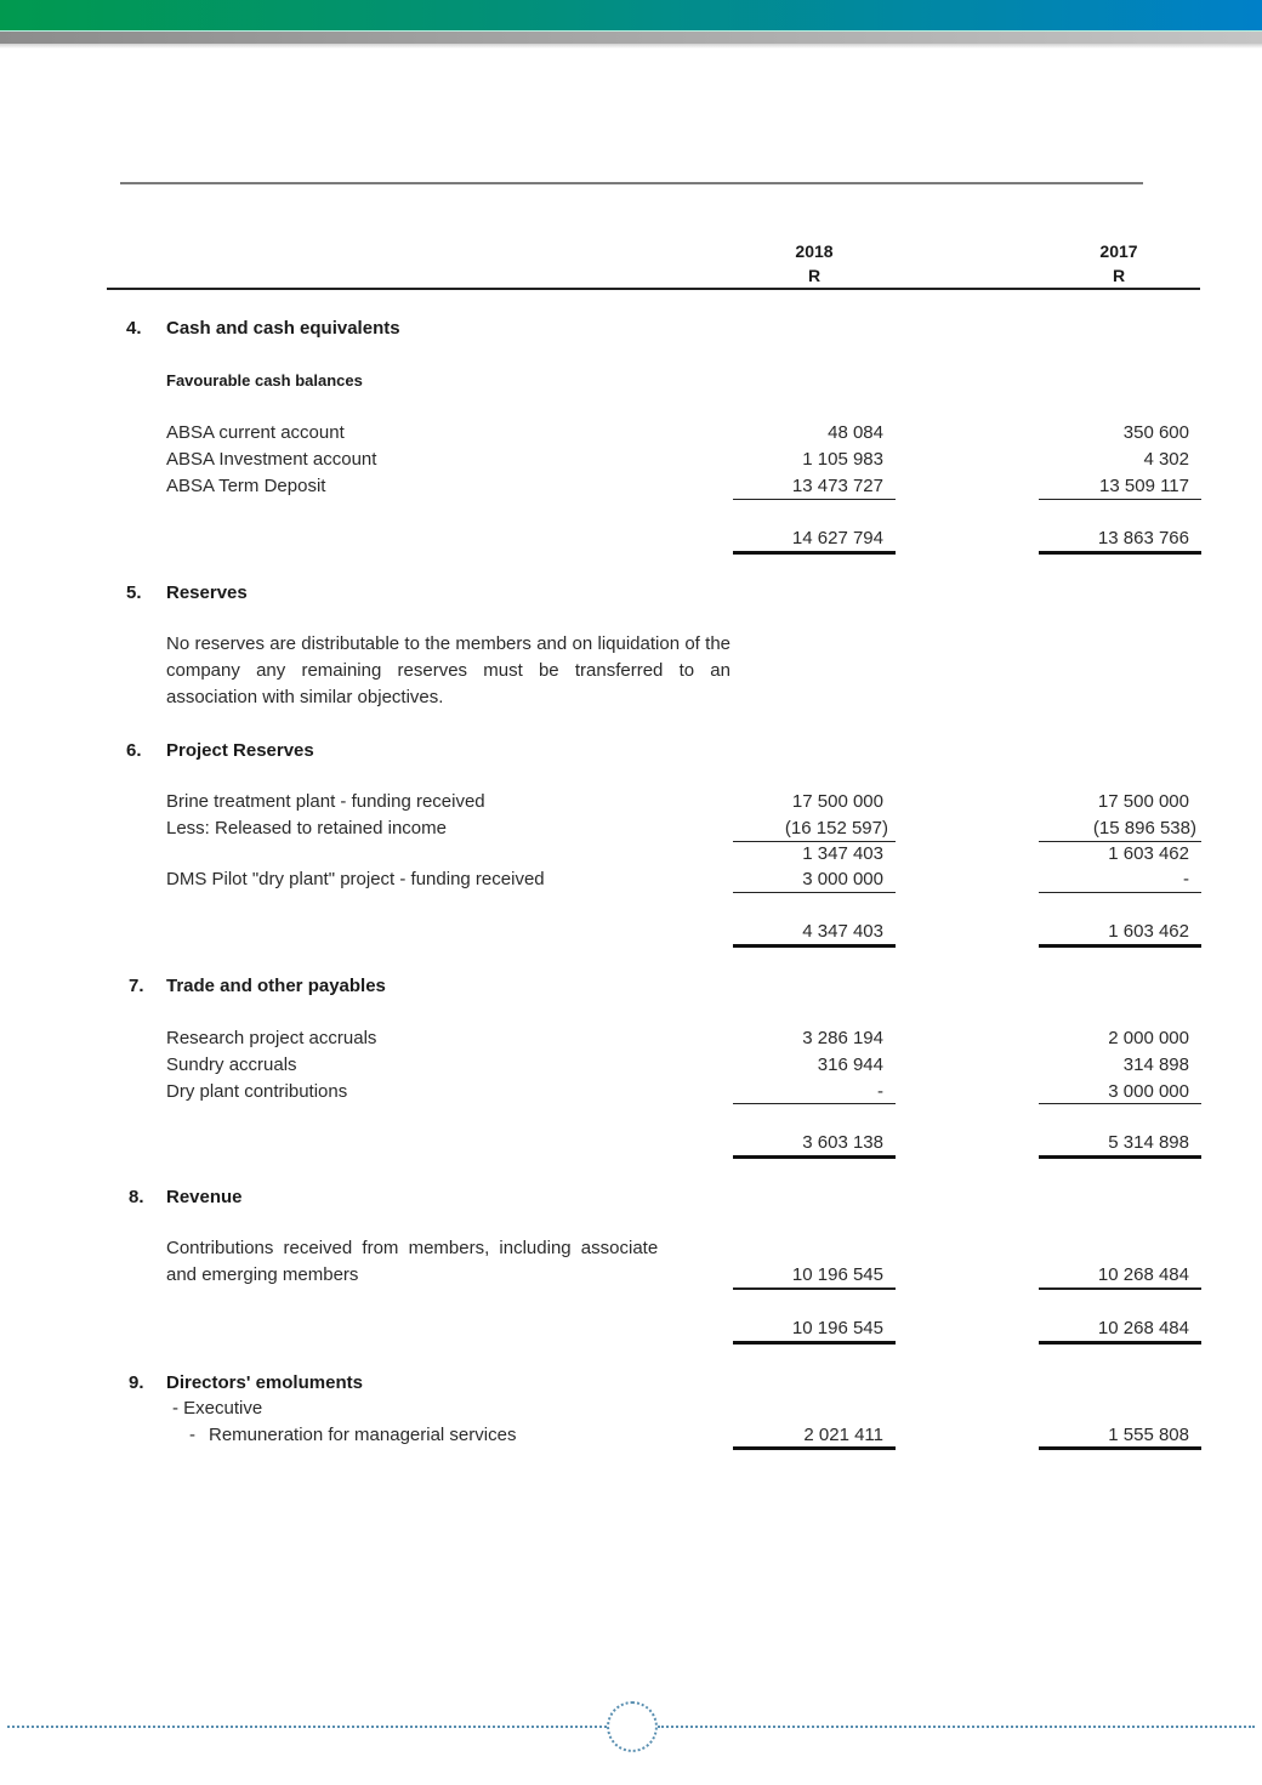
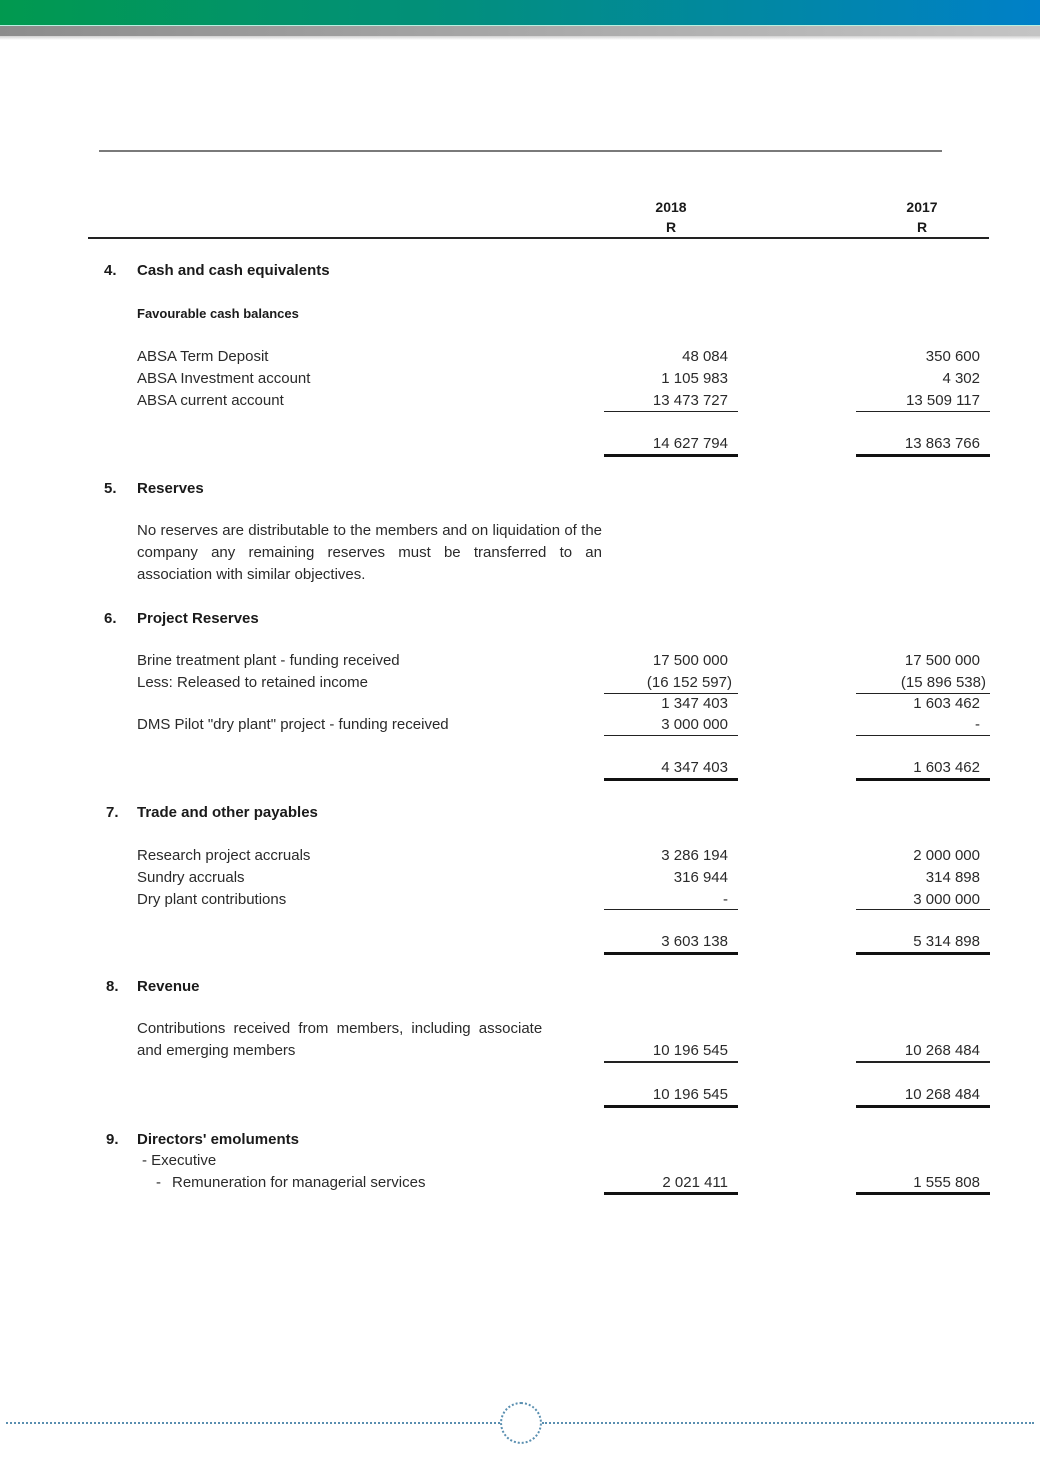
  2018
  R
  2017
  R
  4.
  Cash and cash equivalents
  Favourable cash balances
- ABSA current account
+ ABSA Term Deposit
  48 084
  350 600
  ABSA Investment account
  1 105 983
  4 302
- ABSA Term Deposit
+ ABSA current account
  13 473 727
  13 509 117
  14 627 794
  13 863 766
  5.
  Reserves
  No reserves are distributable to the members and on liquidation of the company any remaining reserves must be transferred to an association with similar objectives.
  6.
  Project Reserves
  Brine treatment plant - funding received
  17 500 000
  17 500 000
  Less: Released to retained income
  (16 152 597)
  (15 896 538)
  1 347 403
  1 603 462
  DMS Pilot "dry plant" project - funding received
  3 000 000
  -
  4 347 403
  1 603 462
  7.
  Trade and other payables
  Research project accruals
  3 286 194
  2 000 000
  Sundry accruals
  316 944
  314 898
  Dry plant contributions
  -
  3 000 000
  3 603 138
  5 314 898
  8.
  Revenue
  Contributions received from members, including associate
  and emerging members
  10 196 545
  10 268 484
  10 196 545
  10 268 484
  9.
  Directors' emoluments
  - Executive
  -
  Remuneration for managerial services
  2 021 411
  1 555 808
